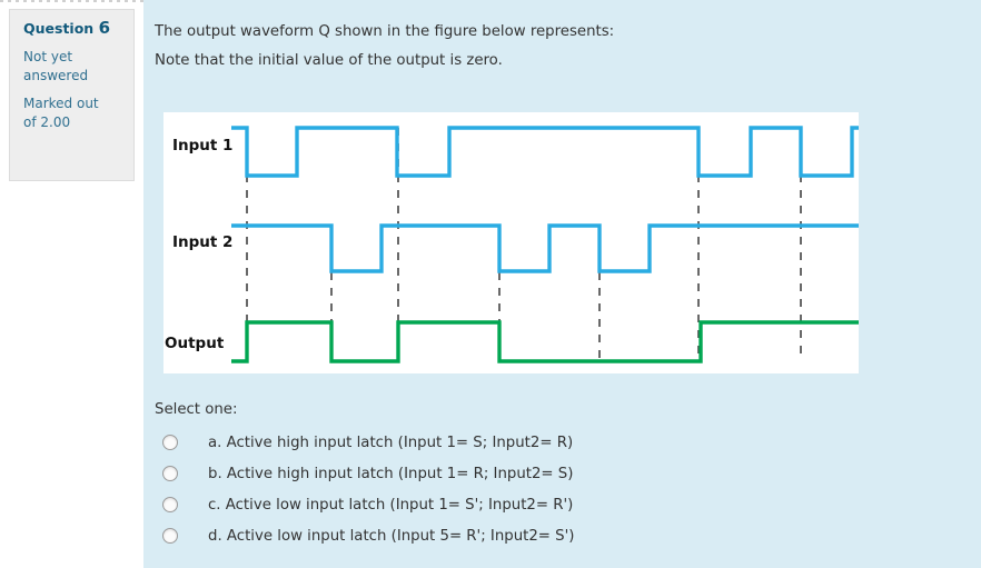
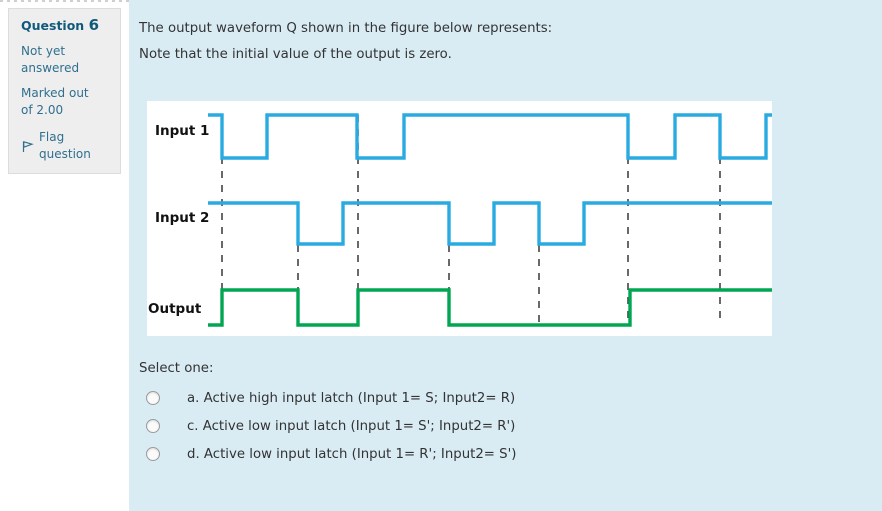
  Question 6
  Not yet answered
  Marked out of 2.00
+ Flag question
  The output waveform Q shown in the figure below represents:
  Note that the initial value of the output is zero.
  Input 1
  Input 2
  Output
  Select one:
  a. Active high input latch (Input 1= S; Input2= R)
- b. Active high input latch (Input 1= R; Input2= S)
  c. Active low input latch (Input 1= S'; Input2= R')
- d. Active low input latch (Input 5= R'; Input2= S')
+ d. Active low input latch (Input 1= R'; Input2= S')
